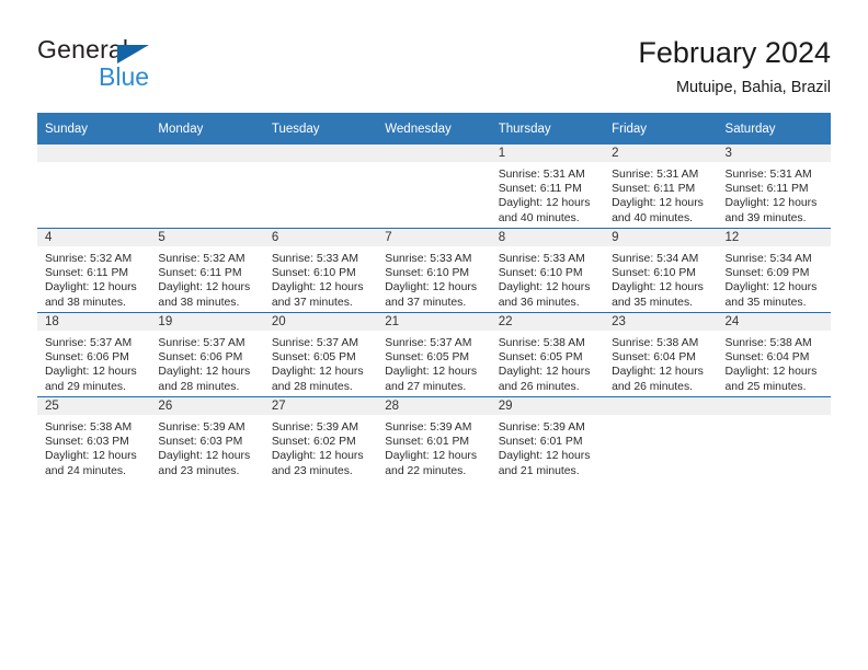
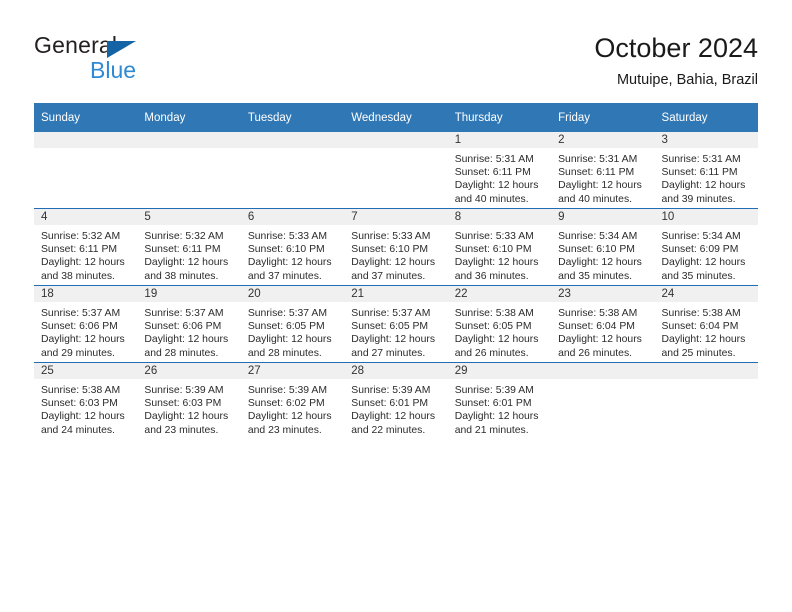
  General
  Blue
- February 2024
+ October 2024
  Mutuipe, Bahia, Brazil
  Sunday	Monday	Tuesday	Wednesday	Thursday	Friday	Saturday
  				1Sunrise: 5:31 AMSunset: 6:11 PMDaylight: 12 hoursand 40 minutes.	2Sunrise: 5:31 AMSunset: 6:11 PMDaylight: 12 hoursand 40 minutes.	3Sunrise: 5:31 AMSunset: 6:11 PMDaylight: 12 hoursand 39 minutes.
- 4Sunrise: 5:32 AMSunset: 6:11 PMDaylight: 12 hoursand 38 minutes.	5Sunrise: 5:32 AMSunset: 6:11 PMDaylight: 12 hoursand 38 minutes.	6Sunrise: 5:33 AMSunset: 6:10 PMDaylight: 12 hoursand 37 minutes.	7Sunrise: 5:33 AMSunset: 6:10 PMDaylight: 12 hoursand 37 minutes.	8Sunrise: 5:33 AMSunset: 6:10 PMDaylight: 12 hoursand 36 minutes.	9Sunrise: 5:34 AMSunset: 6:10 PMDaylight: 12 hoursand 35 minutes.	12Sunrise: 5:34 AMSunset: 6:09 PMDaylight: 12 hoursand 35 minutes.
+ 4Sunrise: 5:32 AMSunset: 6:11 PMDaylight: 12 hoursand 38 minutes.	5Sunrise: 5:32 AMSunset: 6:11 PMDaylight: 12 hoursand 38 minutes.	6Sunrise: 5:33 AMSunset: 6:10 PMDaylight: 12 hoursand 37 minutes.	7Sunrise: 5:33 AMSunset: 6:10 PMDaylight: 12 hoursand 37 minutes.	8Sunrise: 5:33 AMSunset: 6:10 PMDaylight: 12 hoursand 36 minutes.	9Sunrise: 5:34 AMSunset: 6:10 PMDaylight: 12 hoursand 35 minutes.	10Sunrise: 5:34 AMSunset: 6:09 PMDaylight: 12 hoursand 35 minutes.
  18Sunrise: 5:37 AMSunset: 6:06 PMDaylight: 12 hoursand 29 minutes.	19Sunrise: 5:37 AMSunset: 6:06 PMDaylight: 12 hoursand 28 minutes.	20Sunrise: 5:37 AMSunset: 6:05 PMDaylight: 12 hoursand 28 minutes.	21Sunrise: 5:37 AMSunset: 6:05 PMDaylight: 12 hoursand 27 minutes.	22Sunrise: 5:38 AMSunset: 6:05 PMDaylight: 12 hoursand 26 minutes.	23Sunrise: 5:38 AMSunset: 6:04 PMDaylight: 12 hoursand 26 minutes.	24Sunrise: 5:38 AMSunset: 6:04 PMDaylight: 12 hoursand 25 minutes.
  25Sunrise: 5:38 AMSunset: 6:03 PMDaylight: 12 hoursand 24 minutes.	26Sunrise: 5:39 AMSunset: 6:03 PMDaylight: 12 hoursand 23 minutes.	27Sunrise: 5:39 AMSunset: 6:02 PMDaylight: 12 hoursand 23 minutes.	28Sunrise: 5:39 AMSunset: 6:01 PMDaylight: 12 hoursand 22 minutes.	29Sunrise: 5:39 AMSunset: 6:01 PMDaylight: 12 hoursand 21 minutes.
